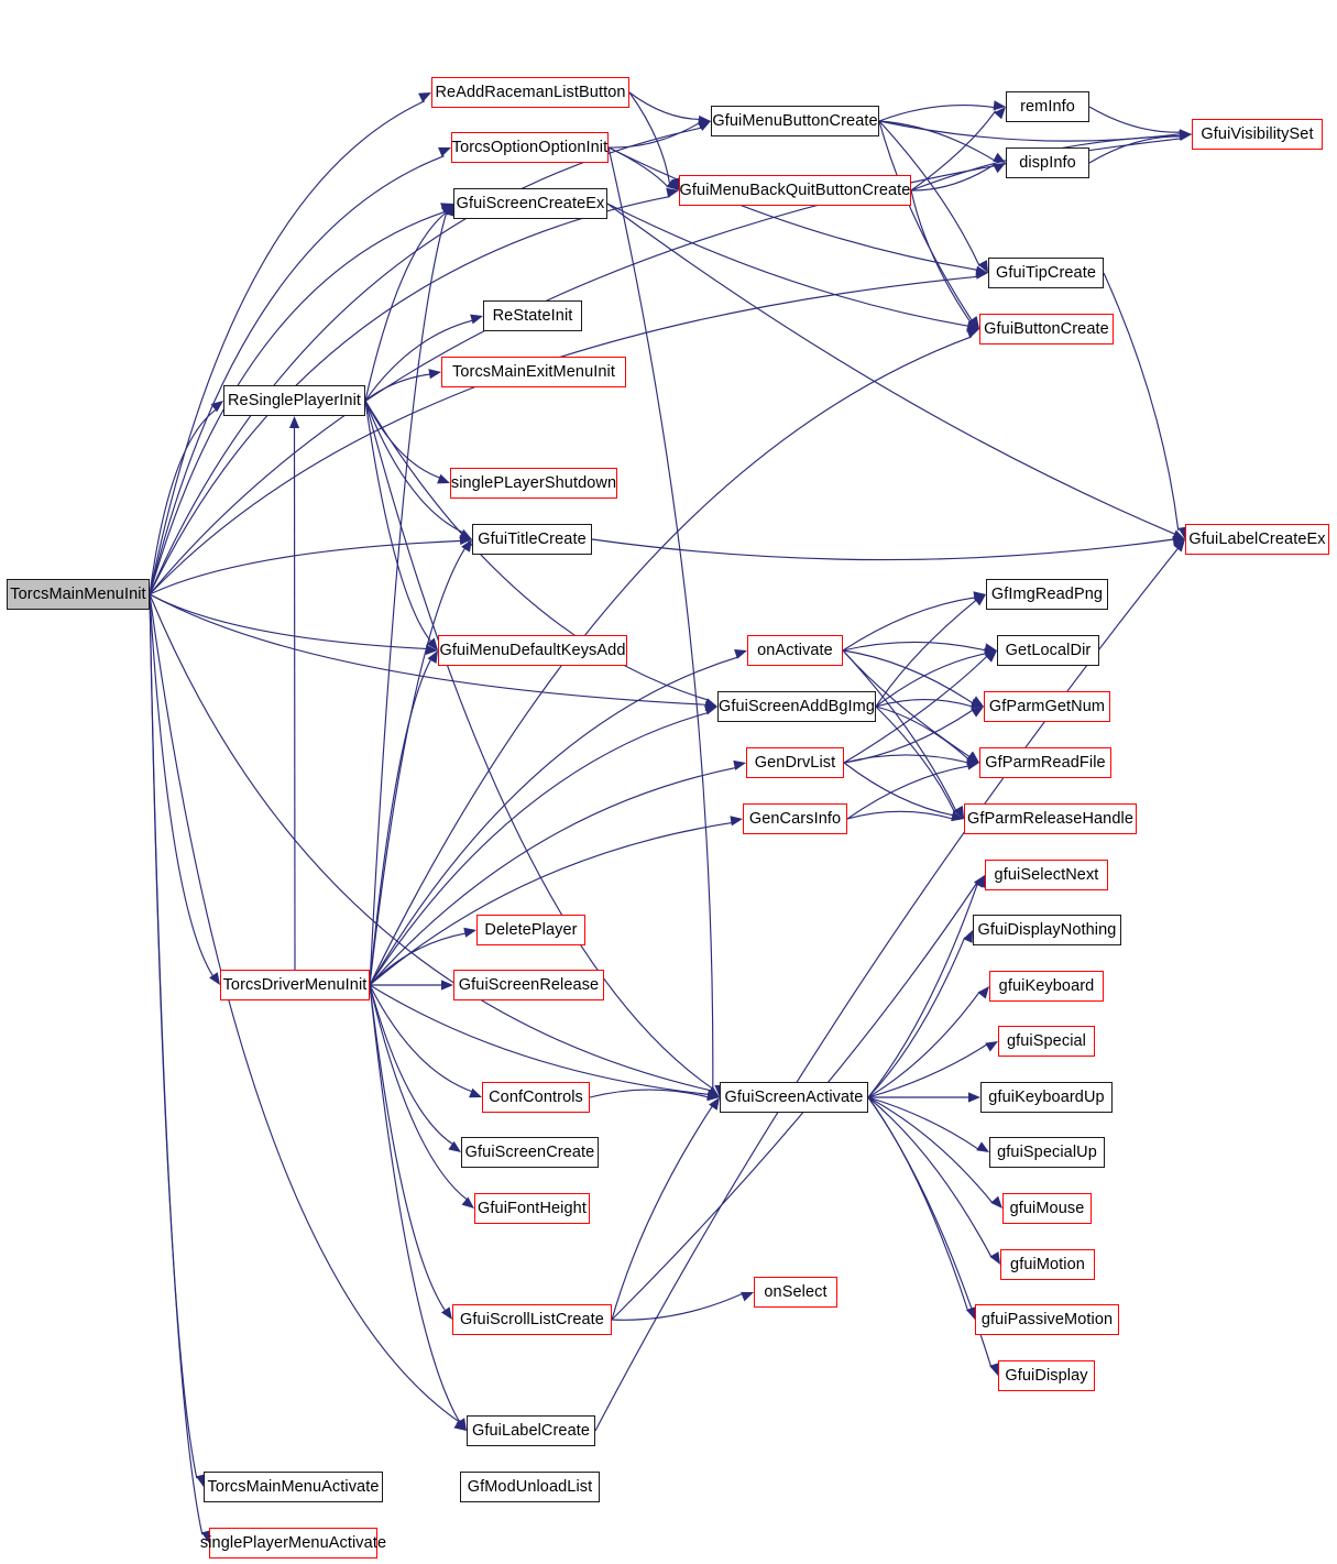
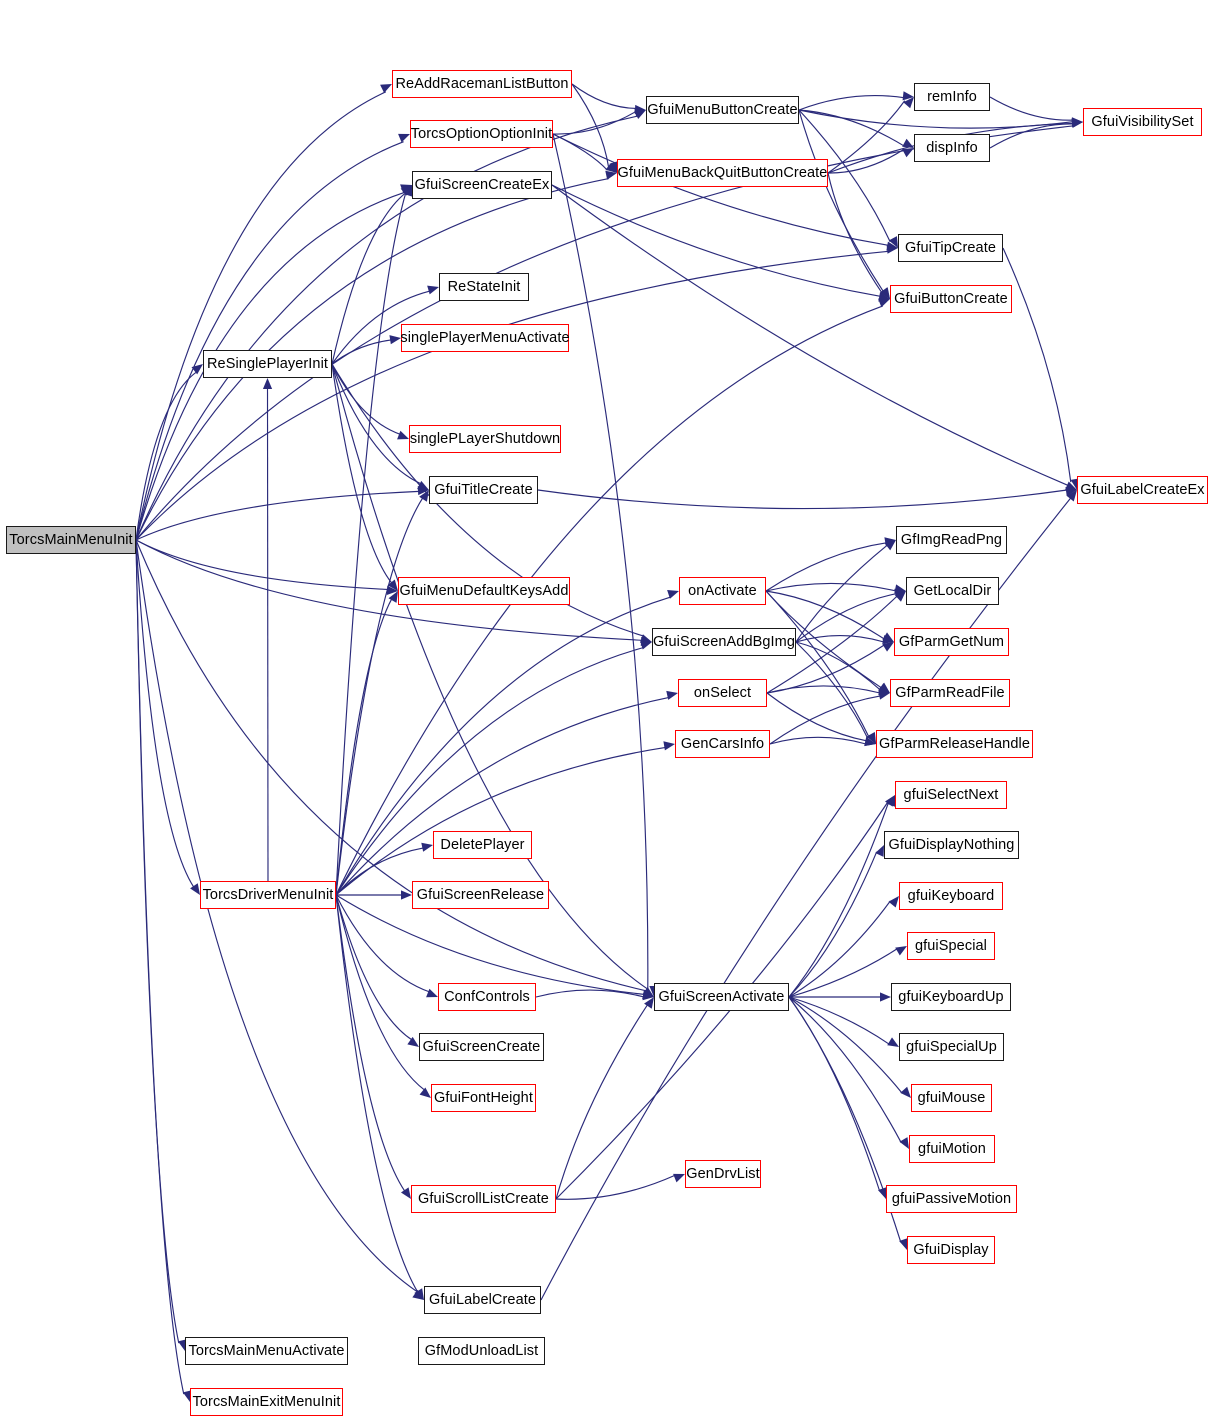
  TorcsMainMenuInit
  ReAddRacemanListButton
  TorcsOptionOptionInit
  GfuiScreenCreateEx
  GfuiMenuButtonCreate
  GfuiMenuBackQuitButtonCreate
  remInfo
  dispInfo
  GfuiVisibilitySet
  GfuiTipCreate
  GfuiButtonCreate
  ReStateInit
- TorcsMainExitMenuInit
+ singlePlayerMenuActivate
  ReSinglePlayerInit
  singlePLayerShutdown
  GfuiTitleCreate
  GfuiLabelCreateEx
  GfuiMenuDefaultKeysAdd
  onActivate
  GfImgReadPng
  GetLocalDir
  GfuiScreenAddBgImg
  GfParmGetNum
- GenDrvList
+ onSelect
  GfParmReadFile
  GenCarsInfo
  GfParmReleaseHandle
  gfuiSelectNext
  GfuiDisplayNothing
  gfuiKeyboard
  gfuiSpecial
  gfuiKeyboardUp
  gfuiSpecialUp
  gfuiMouse
  gfuiMotion
  gfuiPassiveMotion
  GfuiDisplay
  DeletePlayer
  GfuiScreenRelease
  TorcsDriverMenuInit
  ConfControls
  GfuiScreenActivate
  GfuiScreenCreate
  GfuiFontHeight
- onSelect
+ GenDrvList
  GfuiScrollListCreate
  GfuiLabelCreate
  TorcsMainMenuActivate
  GfModUnloadList
- singlePlayerMenuActivate
+ TorcsMainExitMenuInit
